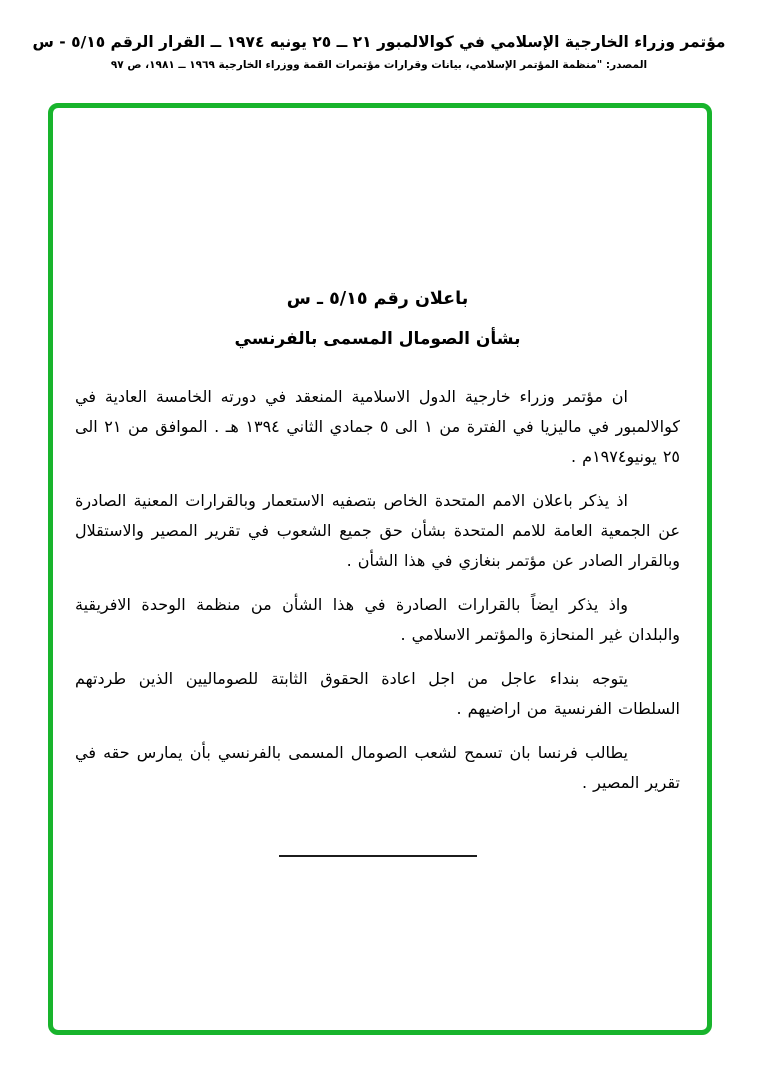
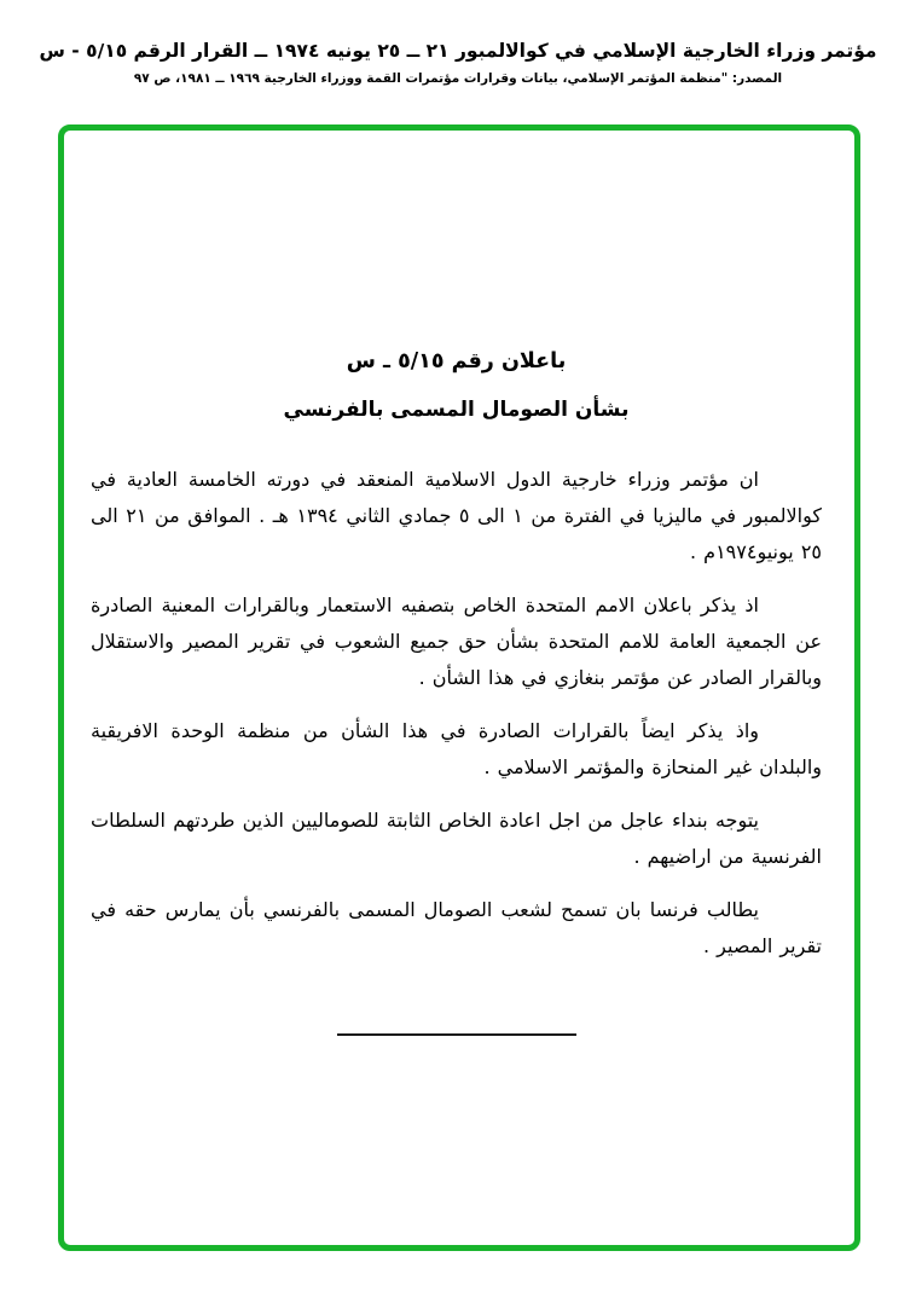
  مؤتمر وزراء الخارجية الإسلامي في كوالالمبور ٢١ ــ ٢٥ يونيه ١٩٧٤ ــ القرار الرقم ٥/١٥ - س
  المصدر: "منظمة المؤتمر الإسلامي، بيانات وقرارات مؤتمرات القمة ووزراء الخارجية ١٩٦٩ ــ ١٩٨١، ص ٩٧
  باعلان رقم ٥/١٥ ـ س
  بشأن الصومال المسمى بالفرنسي
  ان مؤتمر وزراء خارجية الدول الاسلامية المنعقد في دورته الخامسة العادية في كوالالمبور في ماليزيا في الفترة من ١ الى ٥ جمادي الثاني ١٣٩٤ هـ . الموافق من ٢١ الى ٢٥ يونيو١٩٧٤م .
  اذ يذكر باعلان الامم المتحدة الخاص بتصفيه الاستعمار وبالقرارات المعنية الصادرة عن الجمعية العامة للامم المتحدة بشأن حق جميع الشعوب في تقرير المصير والاستقلال وبالقرار الصادر عن مؤتمر بنغازي في هذا الشأن .
  واذ يذكر ايضاً بالقرارات الصادرة في هذا الشأن من منظمة الوحدة الافريقية والبلدان غير المنحازة والمؤتمر الاسلامي .
- يتوجه بنداء عاجل من اجل اعادة الحقوق الثابتة للصوماليين الذين طردتهم السلطات الفرنسية من اراضيهم .
+ يتوجه بنداء عاجل من اجل اعادة الخاص الثابتة للصوماليين الذين طردتهم السلطات الفرنسية من اراضيهم .
  يطالب فرنسا بان تسمح لشعب الصومال المسمى بالفرنسي بأن يمارس حقه في تقرير المصير .
